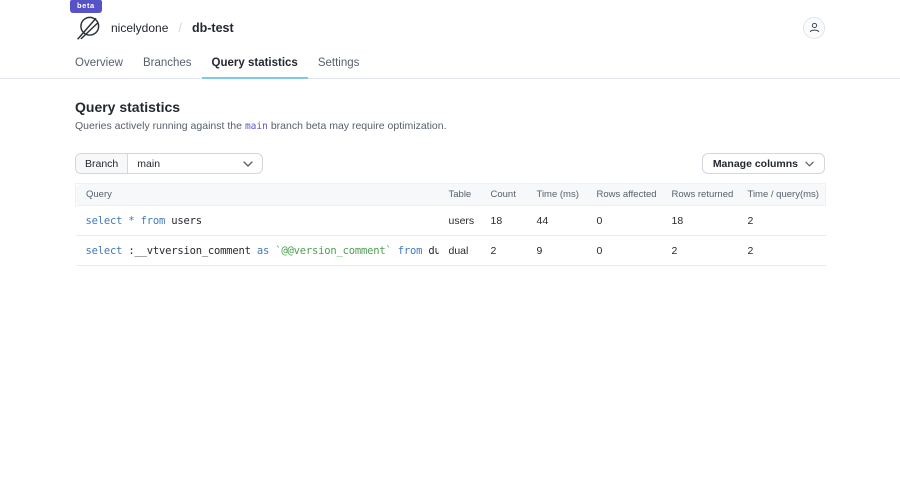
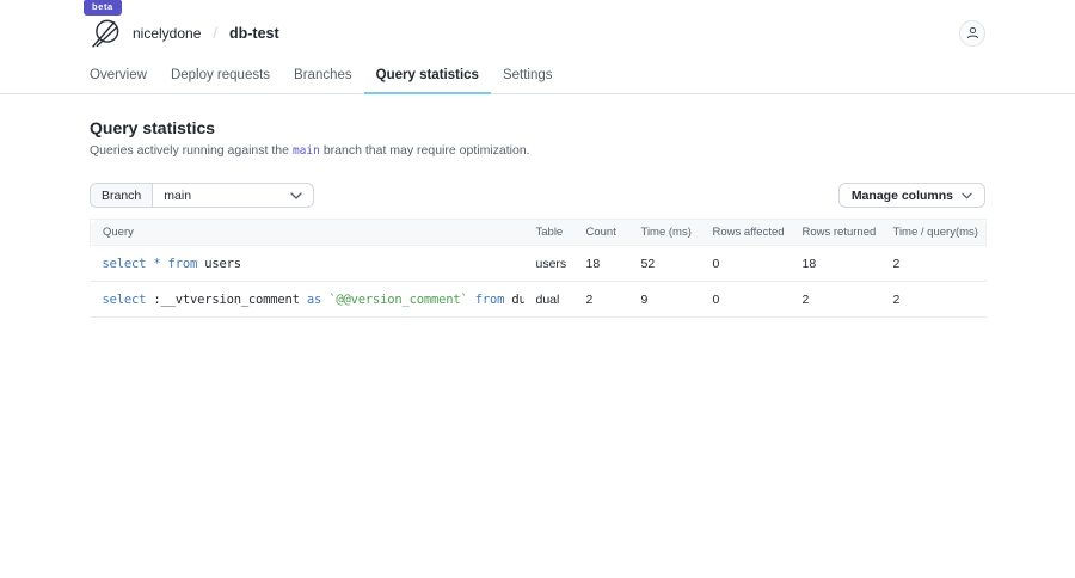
  beta
  nicelydone
  /
  db-test
  Overview
+ Deploy requests
  Branches
  Query statistics
  Settings
  Query statistics
- Queries actively running against the main branch beta may require optimization.
+ Queries actively running against the main branch that may require optimization.
  Branch
  main
  Manage columns
  Query	Table	Count	Time (ms)	Rows affected	Rows returned	Time / query(ms)
- select * from users	users	18	44	0	18	2
+ select * from users	users	18	52	0	18	2
  select :__vtversion_comment as `@@version_comment` from du	dual	2	9	0	2	2
